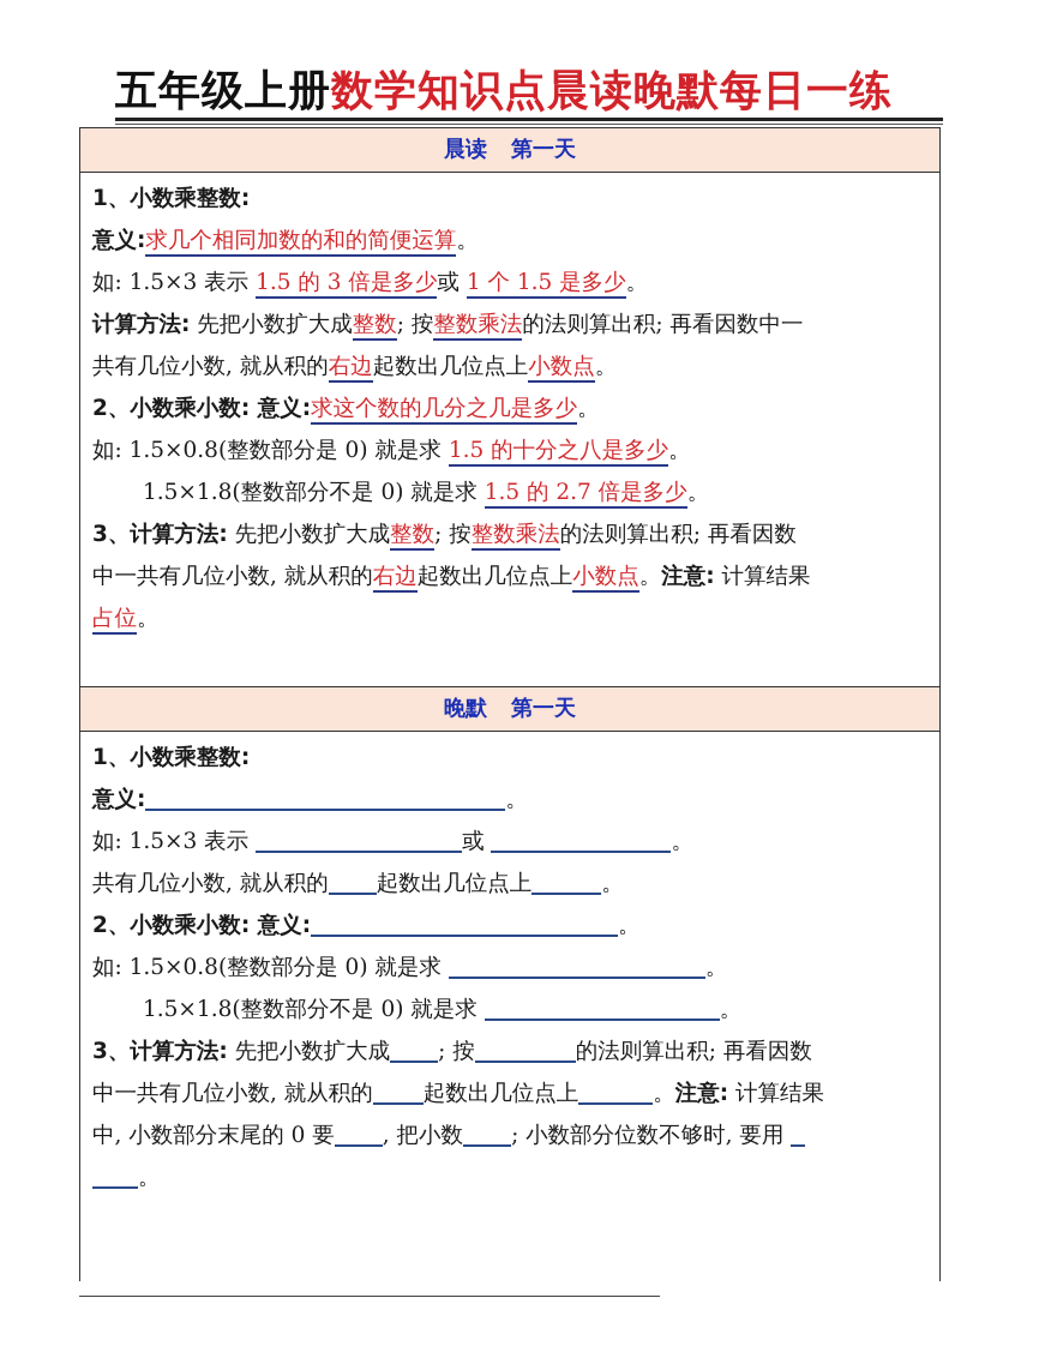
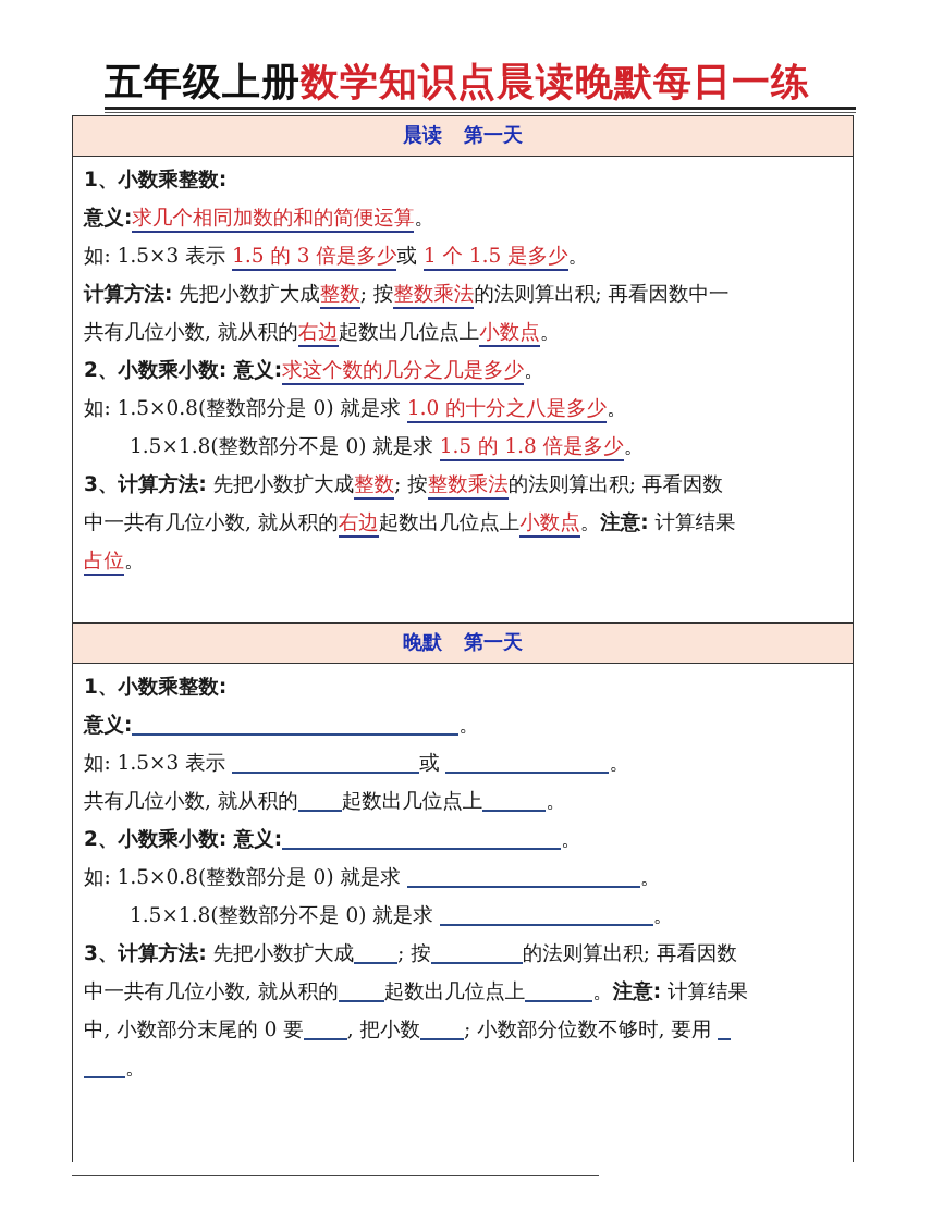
  五年级上册数学知识点晨读晚默每日一练
  晨读 第一天
  1、小数乘整数:
  意义:求几个相同加数的和的简便运算。
  如: 1.5×3 表示 1.5 的 3 倍是多少或 1 个 1.5 是多少。
  计算方法: 先把小数扩大成整数; 按整数乘法的法则算出积; 再看因数中一
  共有几位小数, 就从积的右边起数出几位点上小数点。
  2、小数乘小数: 意义:求这个数的几分之几是多少。
- 如: 1.5×0.8(整数部分是 0) 就是求 1.5 的十分之八是多少。
+ 如: 1.5×0.8(整数部分是 0) 就是求 1.0 的十分之八是多少。
- 1.5×1.8(整数部分不是 0) 就是求 1.5 的 2.7 倍是多少。
+ 1.5×1.8(整数部分不是 0) 就是求 1.5 的 1.8 倍是多少。
  3、计算方法: 先把小数扩大成整数; 按整数乘法的法则算出积; 再看因数
  中一共有几位小数, 就从积的右边起数出几位点上小数点。注意: 计算结果
  占位。
  晚默 第一天
  1、小数乘整数:
  意义: 。
  如: 1.5×3 表示 或 。
  共有几位小数, 就从积的 起数出几位点上 。
  2、小数乘小数: 意义: 。
  如: 1.5×0.8(整数部分是 0) 就是求 。
  1.5×1.8(整数部分不是 0) 就是求 。
  3、计算方法: 先把小数扩大成 ; 按 的法则算出积; 再看因数
  中一共有几位小数, 就从积的 起数出几位点上 。注意: 计算结果
  中, 小数部分末尾的 0 要 , 把小数 ; 小数部分位数不够时, 要用
  。
